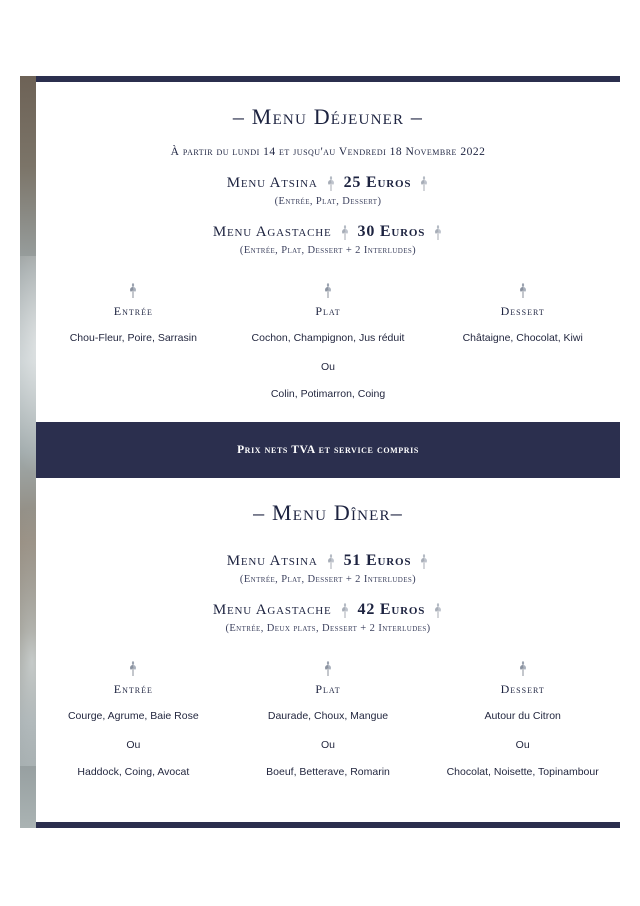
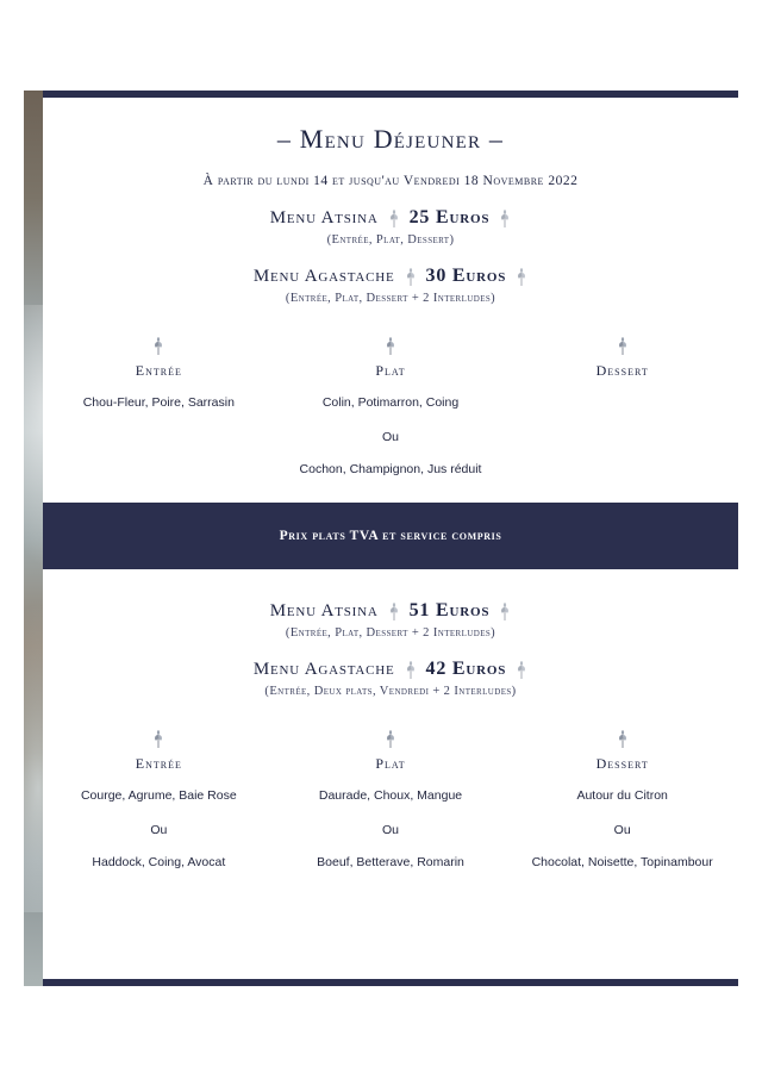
  – Menu Déjeuner –
  À partir du lundi 14 et jusqu'au Vendredi 18 Novembre 2022
  Menu Atsina
  25 Euros
  (Entrée, Plat, Dessert)
  Menu Agastache
  30 Euros
  (Entrée, Plat, Dessert + 2 Interludes)
  Entrée
  Chou-Fleur, Poire, Sarrasin
  Plat
- Cochon, Champignon, Jus réduit
+ Colin, Potimarron, Coing
  Ou
- Colin, Potimarron, Coing
+ Cochon, Champignon, Jus réduit
  Dessert
- Châtaigne, Chocolat, Kiwi
- Prix nets TVA et service compris
+ Prix plats TVA et service compris
- – Menu Dîner–
  Menu Atsina
  51 Euros
  (Entrée, Plat, Dessert + 2 Interludes)
  Menu Agastache
  42 Euros
- (Entrée, Deux plats, Dessert + 2 Interludes)
+ (Entrée, Deux plats, Vendredi + 2 Interludes)
  Entrée
  Courge, Agrume, Baie Rose
  Ou
  Haddock, Coing, Avocat
  Plat
  Daurade, Choux, Mangue
  Ou
  Boeuf, Betterave, Romarin
  Dessert
  Autour du Citron
  Ou
  Chocolat, Noisette, Topinambour
